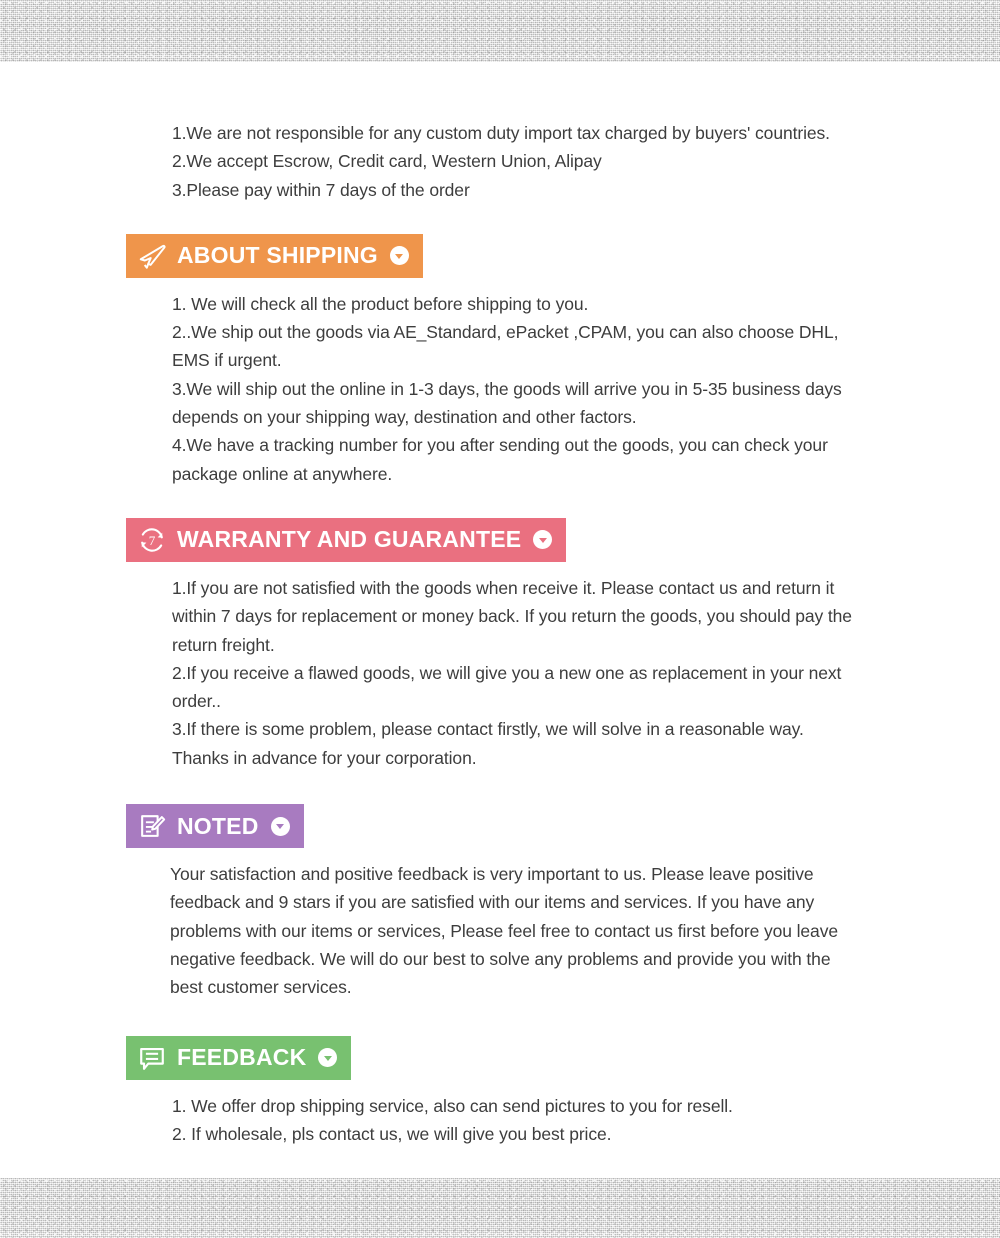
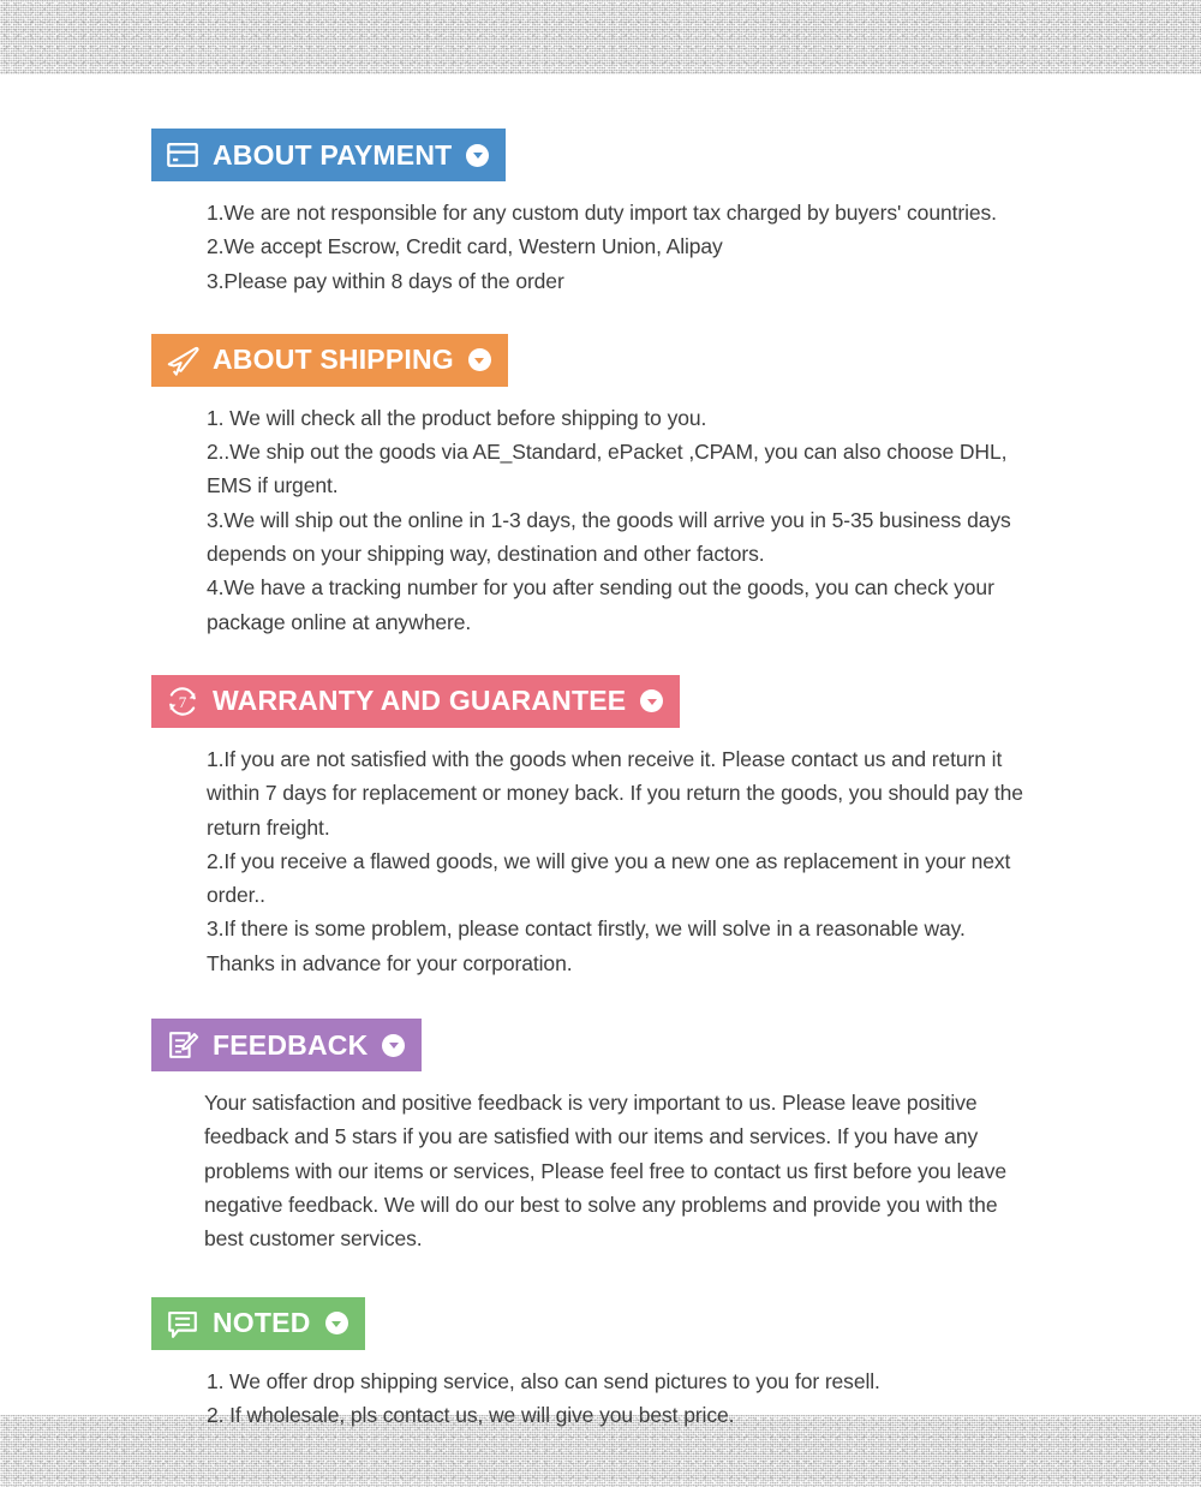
+ ABOUT PAYMENT
  1.We are not responsible for any custom duty import tax charged by buyers' countries.
  2.We accept Escrow, Credit card, Western Union, Alipay
- 3.Please pay within 7 days of the order
+ 3.Please pay within 8 days of the order
  ABOUT SHIPPING
  1. We will check all the product before shipping to you.
  2..We ship out the goods via AE_Standard, ePacket ,CPAM, you can also choose DHL, EMS if urgent.
  3.We will ship out the online in 1-3 days, the goods will arrive you in 5-35 business days depends on your shipping way, destination and other factors.
  4.We have a tracking number for you after sending out the goods, you can check your package online at anywhere.
  7
  WARRANTY AND GUARANTEE
  1.If you are not satisfied with the goods when receive it. Please contact us and return it within 7 days for replacement or money back. If you return the goods, you should pay the return freight.
  2.If you receive a flawed goods, we will give you a new one as replacement in your next order..
  3.If there is some problem, please contact firstly, we will solve in a reasonable way. Thanks in advance for your corporation.
- NOTED
+ FEEDBACK
- Your satisfaction and positive feedback is very important to us. Please leave positive feedback and 9 stars if you are satisfied with our items and services. If you have any problems with our items or services, Please feel free to contact us first before you leave negative feedback. We will do our best to solve any problems and provide you with the best customer services.
+ Your satisfaction and positive feedback is very important to us. Please leave positive feedback and 5 stars if you are satisfied with our items and services. If you have any problems with our items or services, Please feel free to contact us first before you leave negative feedback. We will do our best to solve any problems and provide you with the best customer services.
- FEEDBACK
+ NOTED
  1. We offer drop shipping service, also can send pictures to you for resell.
  2. If wholesale, pls contact us, we will give you best price.
